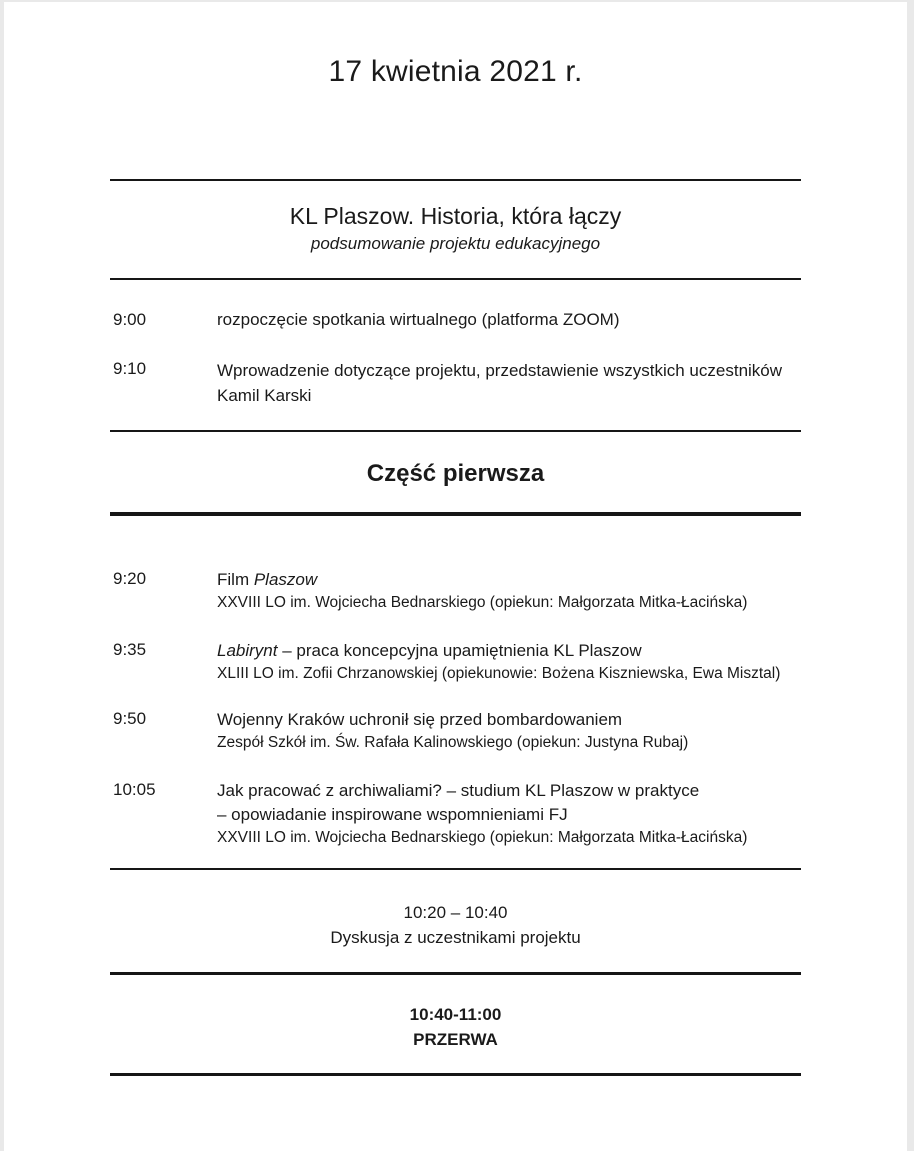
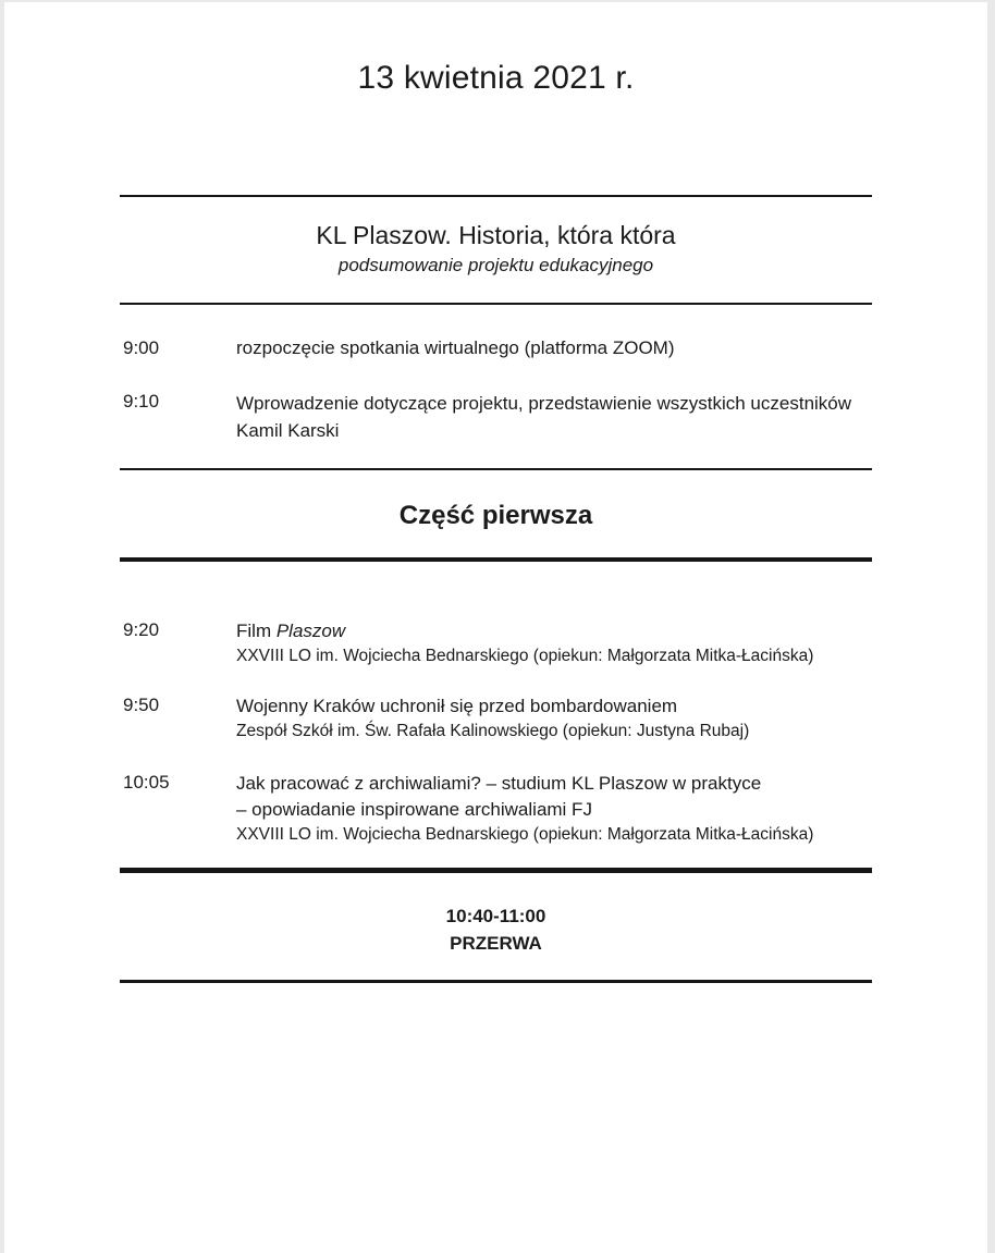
- 17 kwietnia 2021 r.
+ 13 kwietnia 2021 r.
- KL Plaszow. Historia, która łączy
+ KL Plaszow. Historia, która która
  podsumowanie projektu edukacyjnego
  9:00
  rozpoczęcie spotkania wirtualnego (platforma ZOOM)
  9:10
  Wprowadzenie dotyczące projektu, przedstawienie wszystkich uczestników
  Kamil Karski
  Część pierwsza
  9:20
  Film Plaszow
  XXVIII LO im. Wojciecha Bednarskiego (opiekun: Małgorzata Mitka-Łacińska)
- 9:35
- Labirynt – praca koncepcyjna upamiętnienia KL Plaszow
- XLIII LO im. Zofii Chrzanowskiej (opiekunowie: Bożena Kiszniewska, Ewa Misztal)
  9:50
  Wojenny Kraków uchronił się przed bombardowaniem
  Zespół Szkół im. Św. Rafała Kalinowskiego (opiekun: Justyna Rubaj)
  10:05
  Jak pracować z archiwaliami? – studium KL Plaszow w praktyce
- – opowiadanie inspirowane wspomnieniami FJ
+ – opowiadanie inspirowane archiwaliami FJ
  XXVIII LO im. Wojciecha Bednarskiego (opiekun: Małgorzata Mitka-Łacińska)
- 10:20 – 10:40
- Dyskusja z uczestnikami projektu
  10:40-11:00
  PRZERWA
